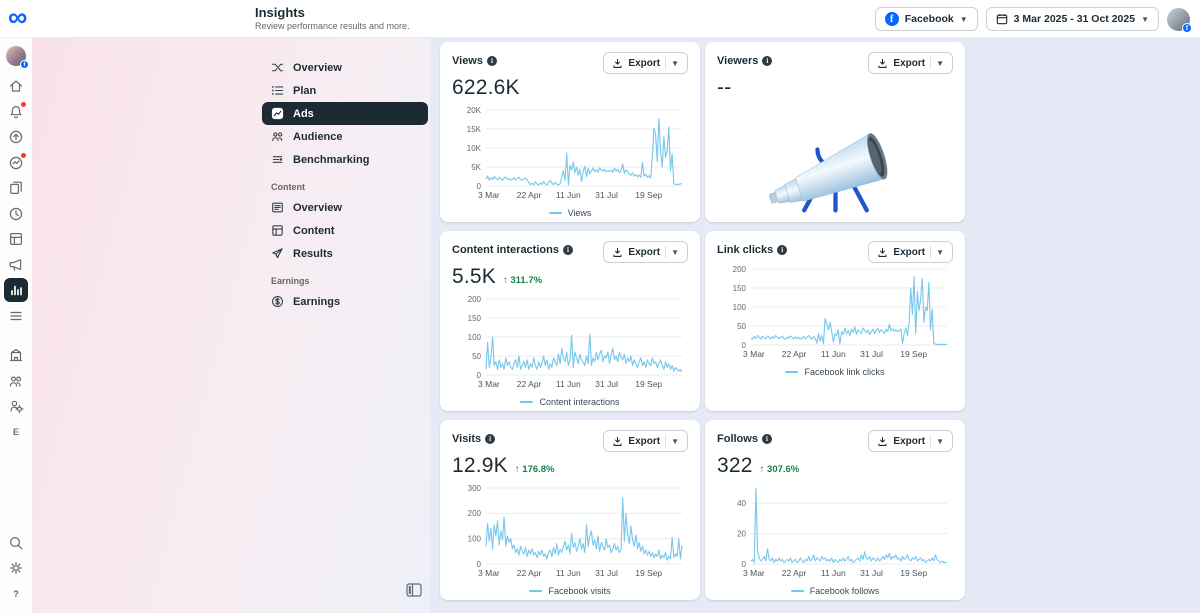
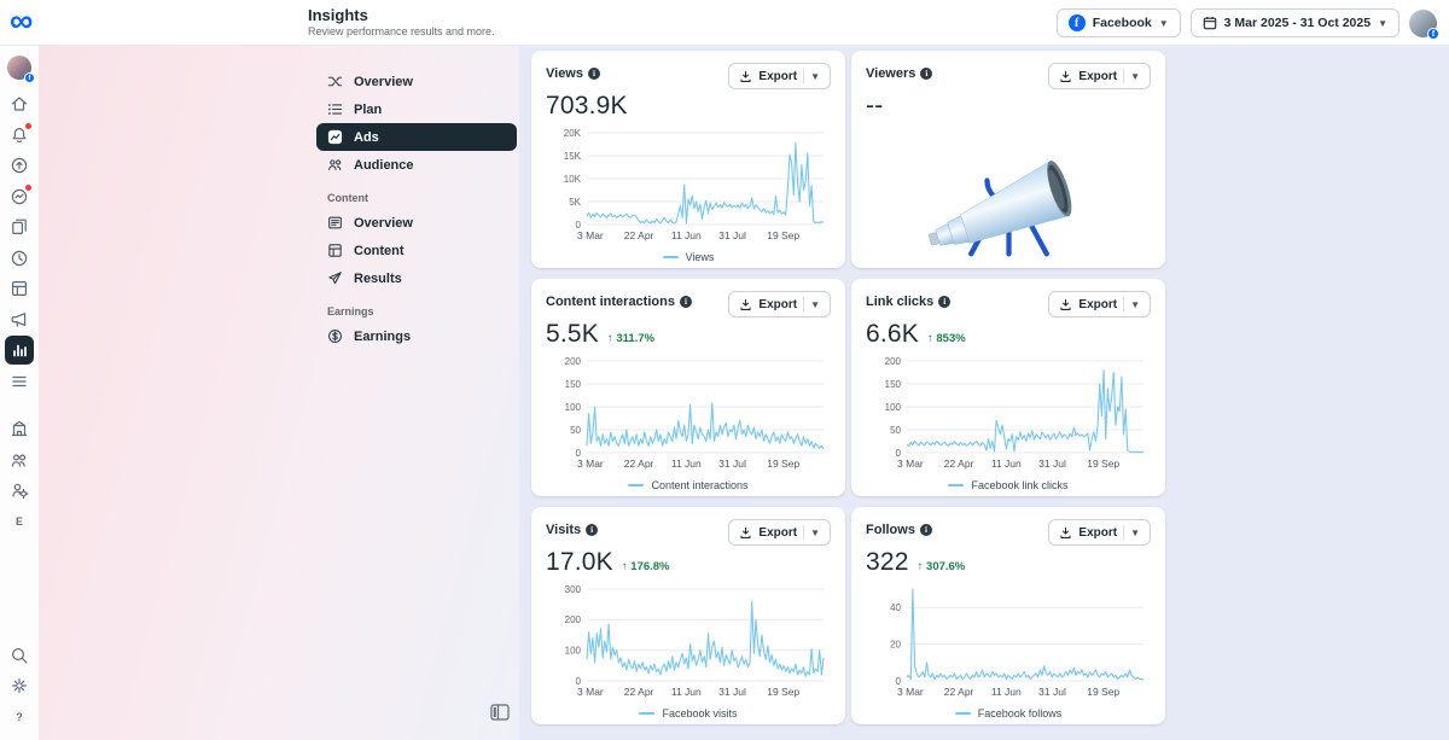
  ∞
  Insights
  Review performance results and more.
  f
  Facebook
  ▼
  3 Mar 2025 - 31 Oct 2025
  ▼
  f
  E
  ?
  Overview
  Plan
  Ads
  Audience
- Benchmarking
  Content
  Overview
  Content
  Results
  Earnings
  Earnings
  Views
  i
  Export
  ▼
- 622.6K
+ 703.9K
  0
  5K
  10K
  15K
  20K
  3 Mar
  22 Apr
  11 Jun
  31 Jul
  19 Sep
  Views
  Viewers
  i
  Export
  ▼
  --
  Content interactions
  i
  Export
  ▼
  5.5K
  ↑ 311.7%
  0
  50
  100
  150
  200
  3 Mar
  22 Apr
  11 Jun
  31 Jul
  19 Sep
  Content interactions
  Link clicks
  i
  Export
  ▼
+ 6.6K
+ ↑ 853%
  0
  50
  100
  150
  200
  3 Mar
  22 Apr
  11 Jun
  31 Jul
  19 Sep
  Facebook link clicks
  Visits
  i
  Export
  ▼
- 12.9K
+ 17.0K
  ↑ 176.8%
  0
  100
  200
  300
  3 Mar
  22 Apr
  11 Jun
  31 Jul
  19 Sep
  Facebook visits
  Follows
  i
  Export
  ▼
  322
  ↑ 307.6%
  0
  20
  40
  3 Mar
  22 Apr
  11 Jun
  31 Jul
  19 Sep
  Facebook follows
